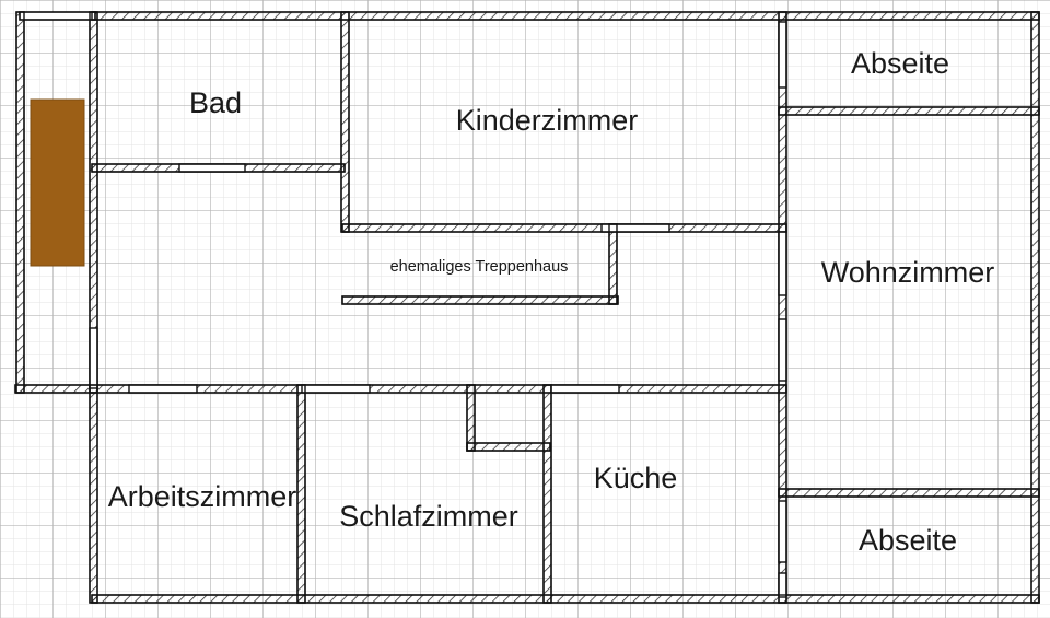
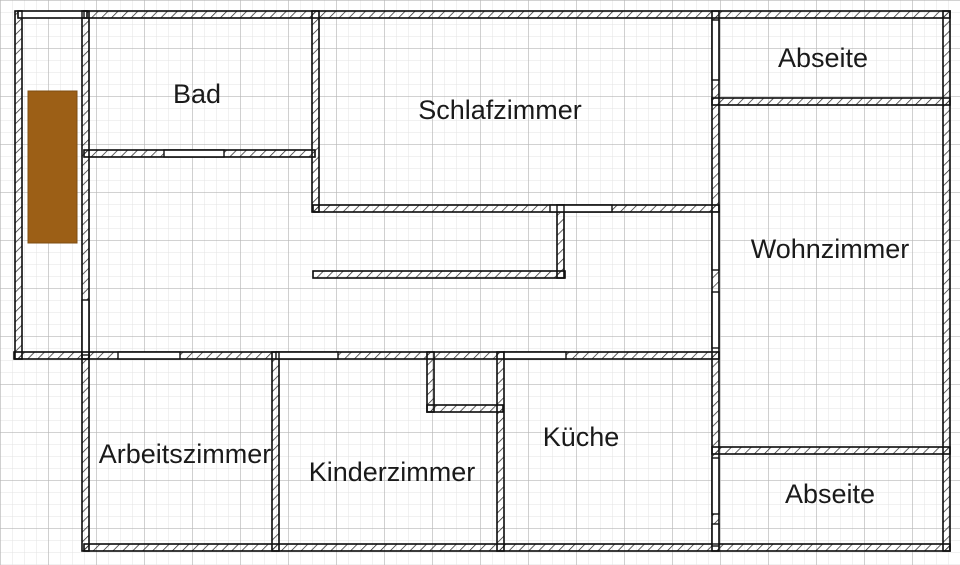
  Bad
- Kinderzimmer
+ Schlafzimmer
  Abseite
  Wohnzimmer
- ehemaliges Treppenhaus
  Arbeitszimmer
- Schlafzimmer
+ Kinderzimmer
  Küche
  Abseite
